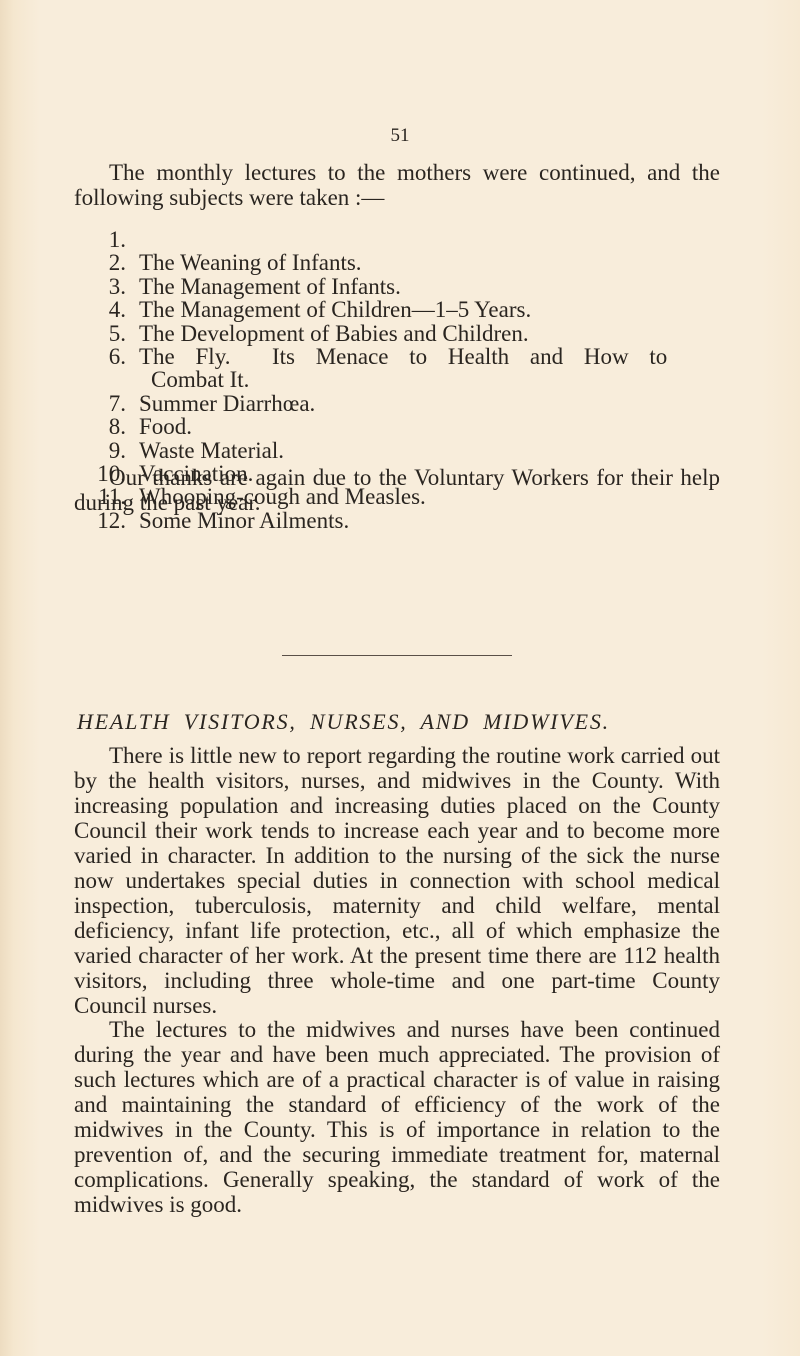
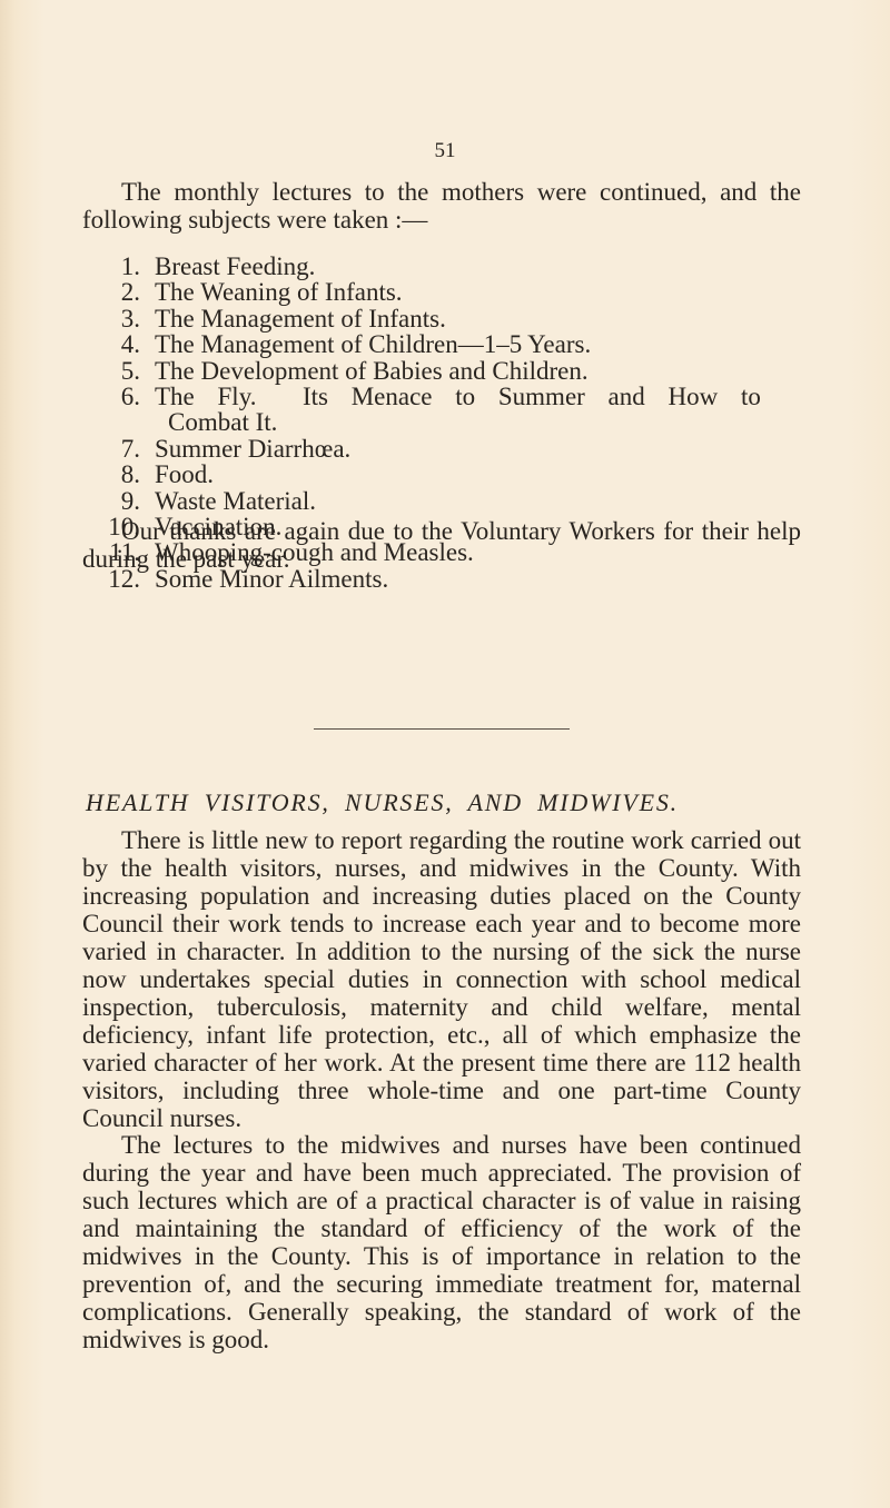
  51
  The monthly lectures to the mothers were continued, and the following subjects were taken :—
  1.
+ Breast Feeding.
  2.
  The Weaning of Infants.
  3.
  The Management of Infants.
  4.
  The Management of Children—1–5 Years.
  5.
  The Development of Babies and Children.
  6.
- The Fly. Its Menace to Health and How to
+ The Fly. Its Menace to Summer and How to
  Combat It.
  7.
  Summer Diarrhœa.
  8.
  Food.
  9.
  Waste Material.
  10.
  Vaccination.
  11.
  Whooping-cough and Measles.
  12.
  Some Minor Ailments.
  Our thanks are again due to the Voluntary Workers for their help during the past year.
  HEALTH VISITORS, NURSES, AND MIDWIVES.
  There is little new to report regarding the routine work carried out by the health visitors, nurses, and midwives in the County. With increasing population and increasing duties placed on the County Council their work tends to increase each year and to become more varied in character. In addition to the nursing of the sick the nurse now undertakes special duties in connection with school medical inspection, tuberculosis, maternity and child welfare, mental deficiency, infant life protection, etc., all of which emphasize the varied character of her work. At the present time there are 112 health visitors, including three whole-time and one part-time County Council nurses.
  The lectures to the midwives and nurses have been continued during the year and have been much appreciated. The provision of such lectures which are of a practical character is of value in raising and maintaining the standard of efficiency of the work of the midwives in the County. This is of importance in relation to the prevention of, and the securing immediate treatment for, maternal complications. Generally speaking, the standard of work of the midwives is good.
